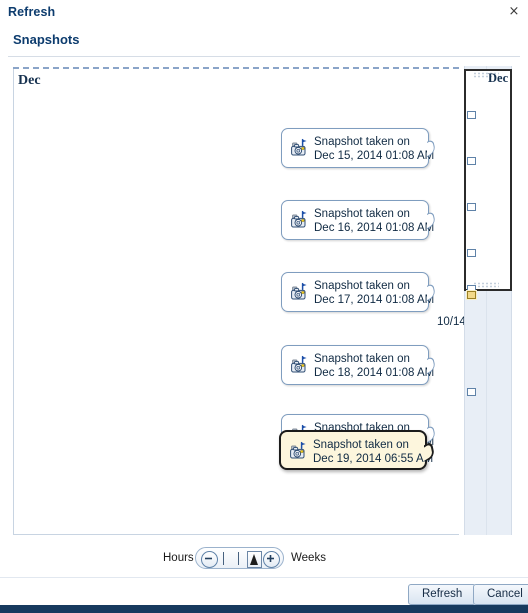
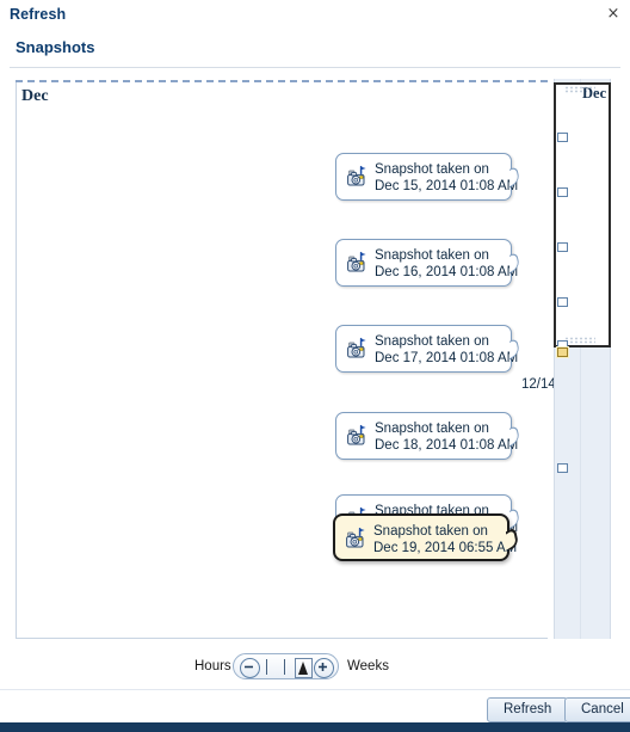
  Refresh
  ×
  Snapshots
  Dec
  Snapshot taken on
  Dec 15, 2014 01:08 A
  Snapshot taken on
  Dec 16, 2014 01:08 A
  Snapshot taken on
  Dec 17, 2014 01:08 A
  Snapshot taken on
  Dec 18, 2014 01:08 A
  Snapshot taken on
  Snapshot taken on
  Dec 19, 2014 06:55 A
- 10/14
+ 12/14
  Dec
  Hours
  Weeks
  Refresh
  Cancel
